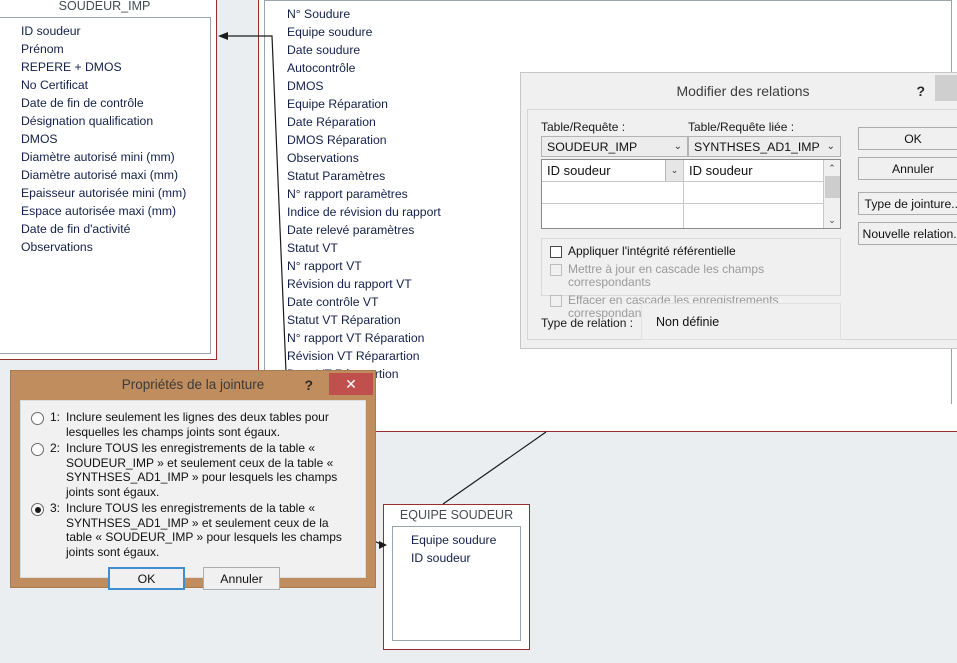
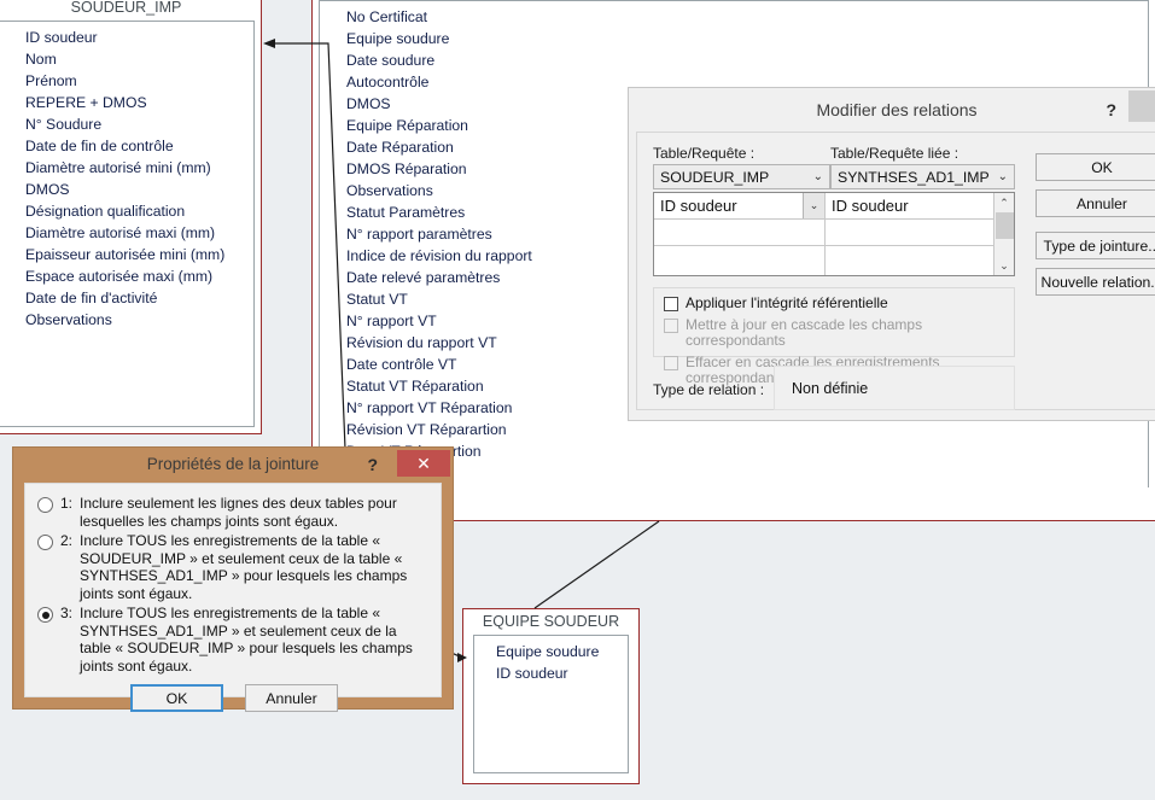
  SOUDEUR_IMP
  ID soudeur
+ Nom
  Prénom
  REPERE + DMOS
- No Certificat
+ N° Soudure
  Date de fin de contrôle
- Désignation qualification
+ Diamètre autorisé mini (mm)
  DMOS
- Diamètre autorisé mini (mm)
+ Désignation qualification
  Diamètre autorisé maxi (mm)
  Epaisseur autorisée mini (mm)
  Espace autorisée maxi (mm)
  Date de fin d'activité
  Observations
- N° Soudure
+ No Certificat
  Equipe soudure
  Date soudure
  Autocontrôle
  DMOS
  Equipe Réparation
  Date Réparation
  DMOS Réparation
  Observations
  Statut Paramètres
  N° rapport paramètres
  Indice de révision du rapport
  Date relevé paramètres
  Statut VT
  N° rapport VT
  Révision du rapport VT
  Date contrôle VT
  Statut VT Réparation
  N° rapport VT Réparation
  Révision VT Réparartion
  EQUIPE SOUDEUR
  Equipe soudure
  ID soudeur
  Modifier des relations
  ?
  Table/Requête :
  Table/Requête liée :
  SOUDEUR_IMP
  ⌄
  SYNTHSES_AD1_IMP
  ⌄
  ID soudeur
  ⌄
  ID soudeur
  ⌃
  ⌄
  Appliquer l'intégrité référentielle
  Mettre à jour en cascade les champs correspondants
  Effacer en cascade les enregistrements correspondan
  Type de relation :
  Non définie
  OK
  Annuler
  Type de jointure..
  Nouvelle relation.
  Propriétés de la jointure
  ?
  ✕
  1:
  Inclure seulement les lignes des deux tables pour lesquelles les champs joints sont égaux.
  2:
  Inclure TOUS les enregistrements de la table « SOUDEUR_IMP » et seulement ceux de la table « SYNTHSES_AD1_IMP » pour lesquels les champs joints sont égaux.
  3:
  Inclure TOUS les enregistrements de la table « SYNTHSES_AD1_IMP » et seulement ceux de la table « SOUDEUR_IMP » pour lesquels les champs joints sont égaux.
  OK
  Annuler
